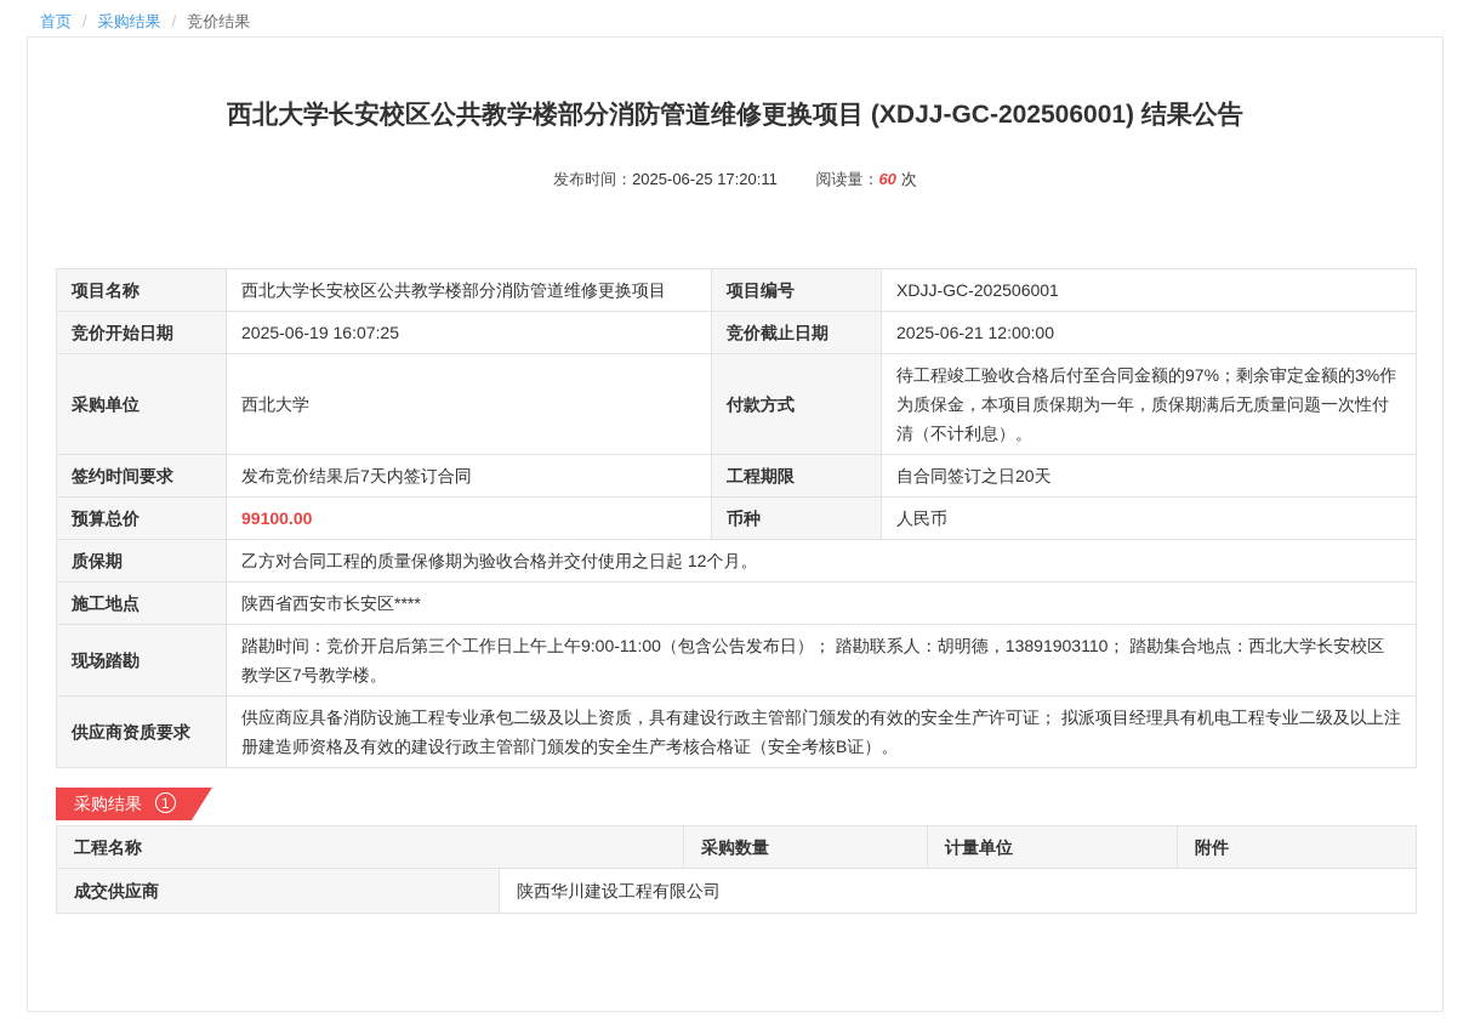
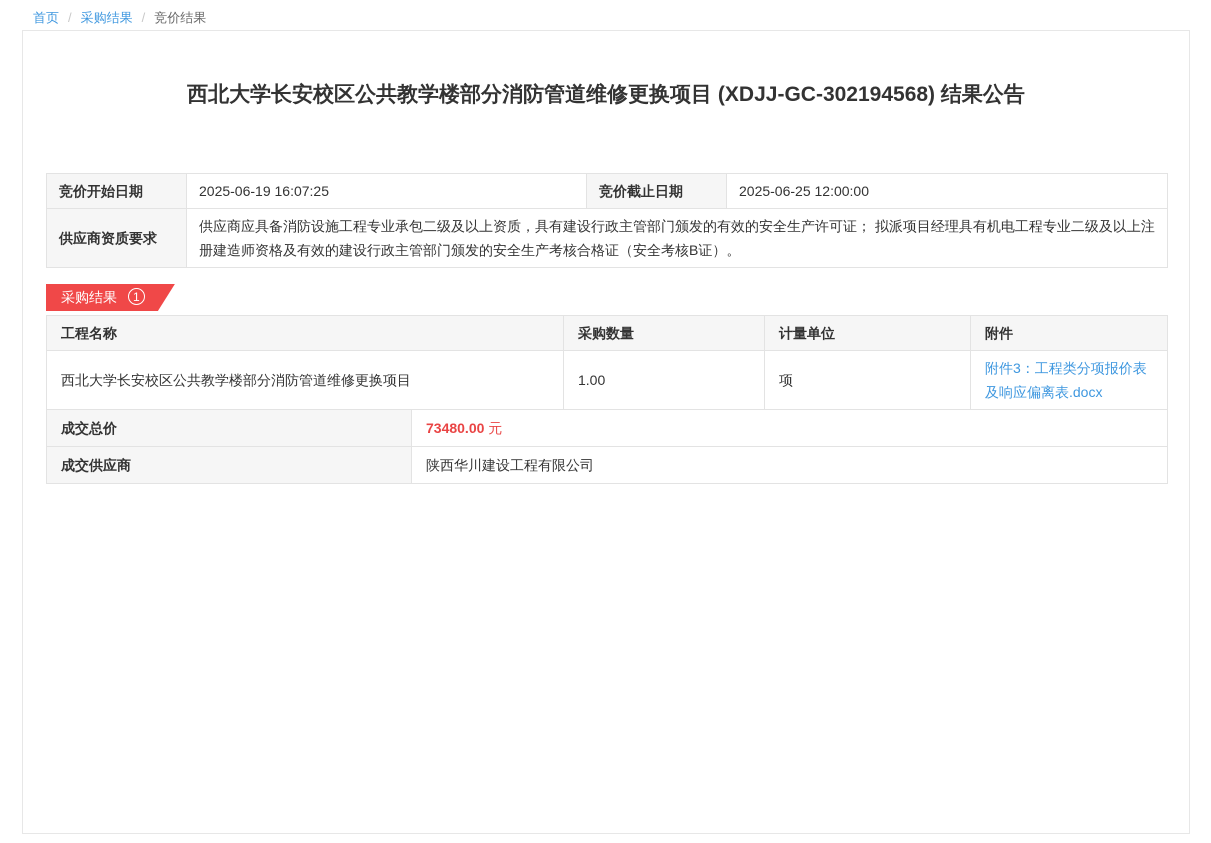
  首页 / 采购结果 / 竞价结果
- 西北大学长安校区公共教学楼部分消防管道维修更换项目 (XDJJ-GC-202506001) 结果公告
+ 西北大学长安校区公共教学楼部分消防管道维修更换项目 (XDJJ-GC-302194568) 结果公告
- 发布时间：2025-06-25 17:20:11 阅读量：60 次
- 项目名称	西北大学长安校区公共教学楼部分消防管道维修更换项目	项目编号	XDJJ-GC-202506001
- 竞价开始日期	2025-06-19 16:07:25	竞价截止日期	2025-06-21 12:00:00
+ 竞价开始日期	2025-06-19 16:07:25	竞价截止日期	2025-06-25 12:00:00
- 采购单位	西北大学	付款方式	待工程竣工验收合格后付至合同金额的97%；剩余审定金额的3%作为质保金，本项目质保期为一年，质保期满后无质量问题一次性付清（不计利息）。
- 签约时间要求	发布竞价结果后7天内签订合同	工程期限	自合同签订之日20天
- 预算总价	99100.00	币种	人民币
- 质保期	乙方对合同工程的质量保修期为验收合格并交付使用之日起 12个月。
- 施工地点	陕西省西安市长安区****
- 现场踏勘	踏勘时间：竞价开启后第三个工作日上午上午9:00-11:00（包含公告发布日）； 踏勘联系人：胡明德，13891903110； 踏勘集合地点：西北大学长安校区教学区7号教学楼。
  供应商资质要求	供应商应具备消防设施工程专业承包二级及以上资质，具有建设行政主管部门颁发的有效的安全生产许可证； 拟派项目经理具有机电工程专业二级及以上注册建造师资格及有效的建设行政主管部门颁发的安全生产考核合格证（安全考核B证）。
  采购结果 1
  工程名称	采购数量	计量单位	附件
+ 西北大学长安校区公共教学楼部分消防管道维修更换项目	1.00	项	附件3：工程类分项报价表及响应偏离表.docx
+ 成交总价	73480.00 元
  成交供应商	陕西华川建设工程有限公司
